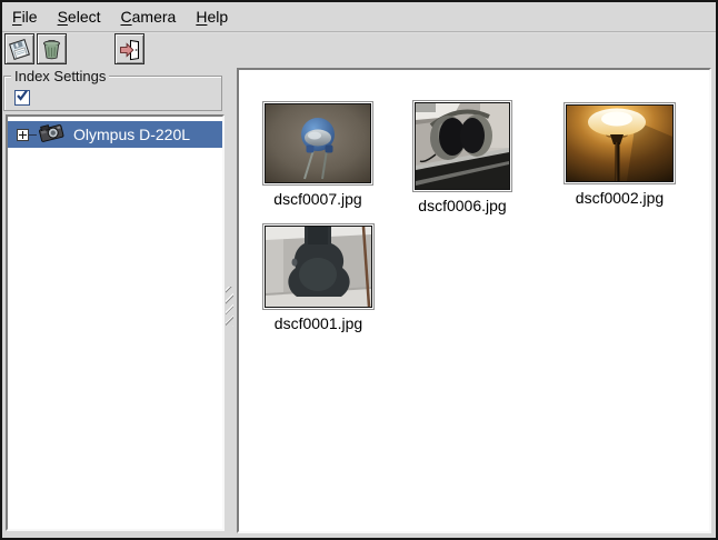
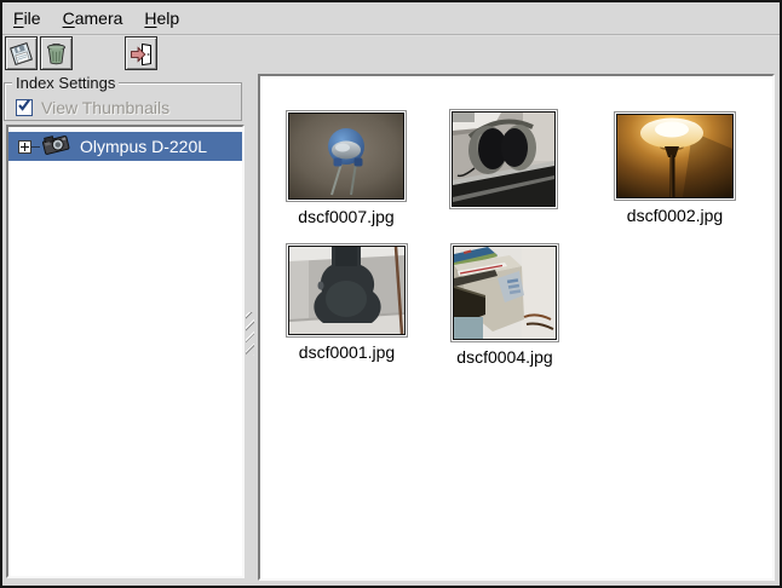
  File
- Select
  Camera
  Help
  Index Settings
+ View Thumbnails
  Olympus D-220L
  dscf0007.jpg
- dscf0006.jpg
  dscf0002.jpg
  dscf0001.jpg
+ dscf0004.jpg
